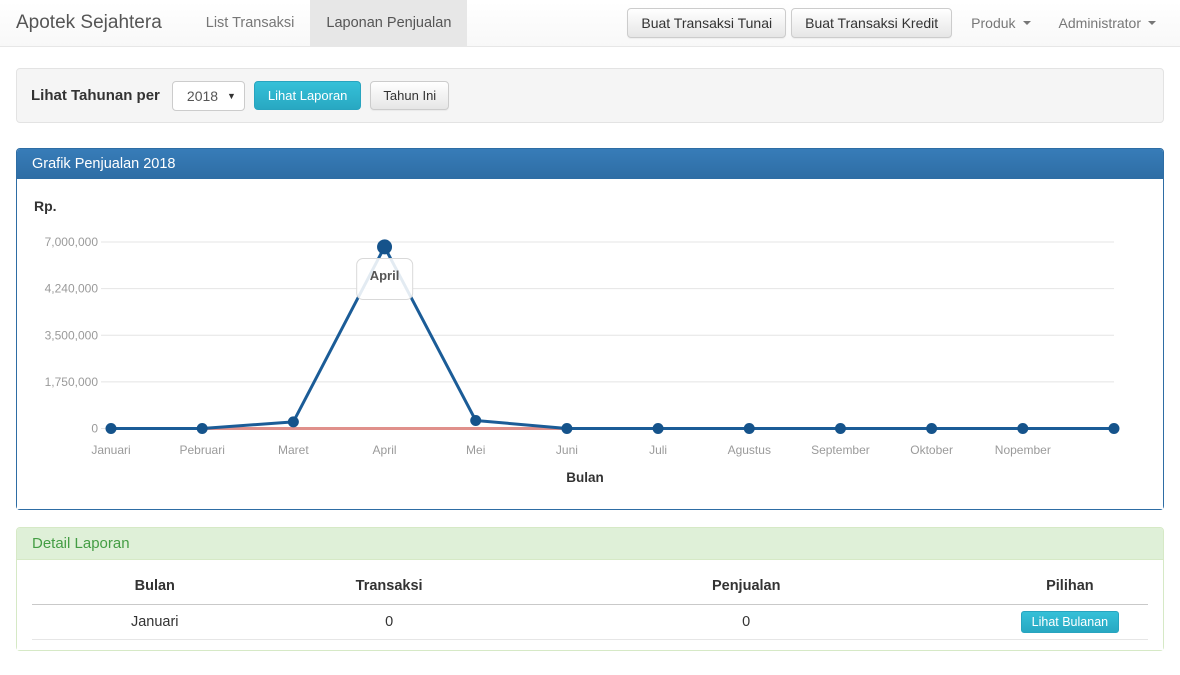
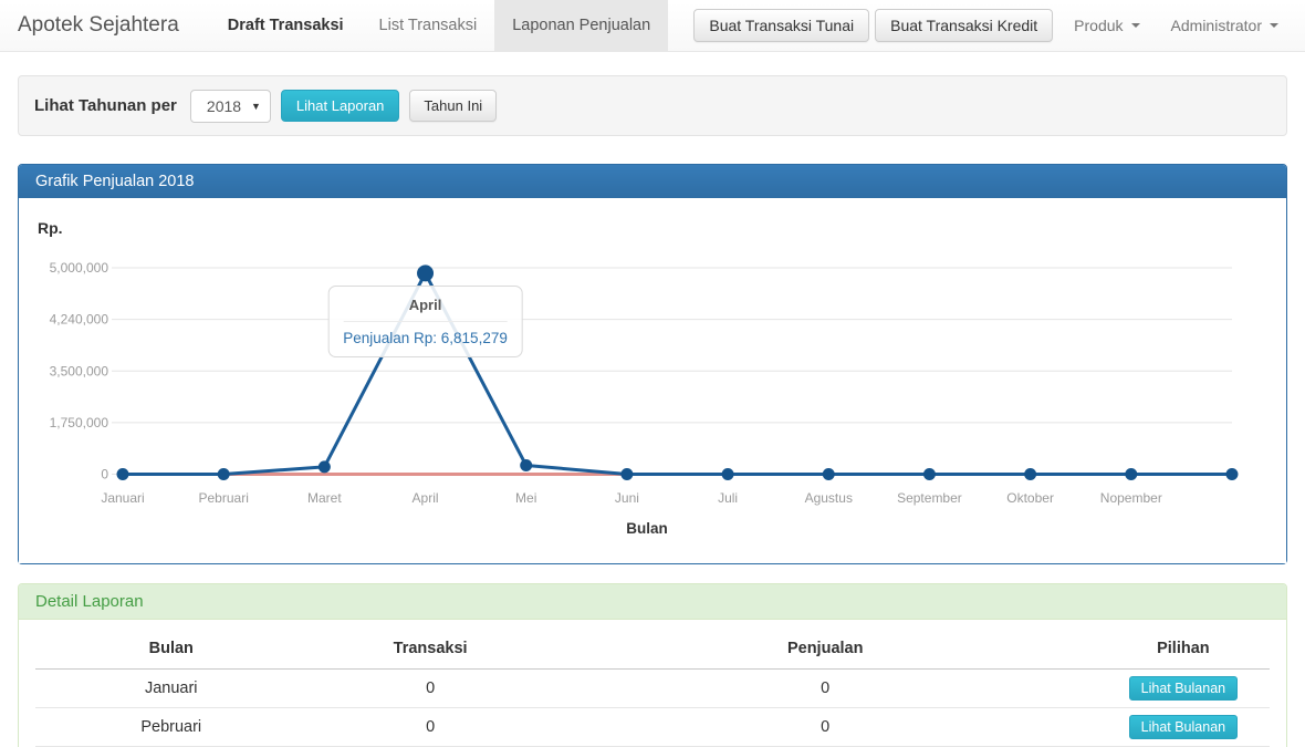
  Apotek Sejahtera
+ Draft Transaksi
  List Transaksi
  Laponan Penjualan
  Buat Transaksi Tunai Buat Transaksi Kredit
  Produk
  Administrator
  Lihat Tahunan per
  2018
  ▼
  Lihat Laporan
  Tahun Ini
  Grafik Penjualan 2018
  0
  1,750,000
  3,500,000
  4,240,000
- 7,000,000
+ 5,000,000
  Rp.
  Januari
  Pebruari
  Maret
  April
  Mei
  Juni
  Juli
  Agustus
  September
  Oktober
  Nopember
  Bulan
  April
+ Penjualan Rp: 6,815,279
  Detail Laporan
  Bulan	Transaksi	Penjualan	Pilihan
  Januari	0	0	Lihat Bulanan
+ Pebruari	0	0	Lihat Bulanan
